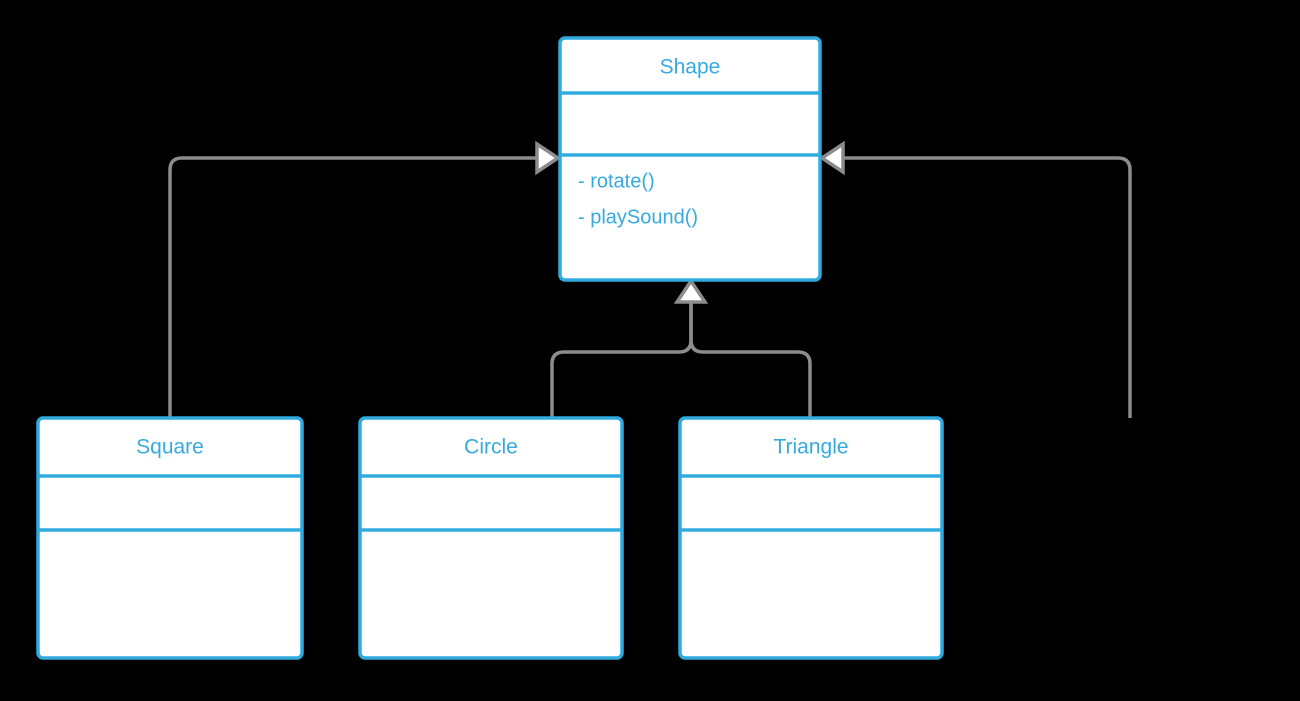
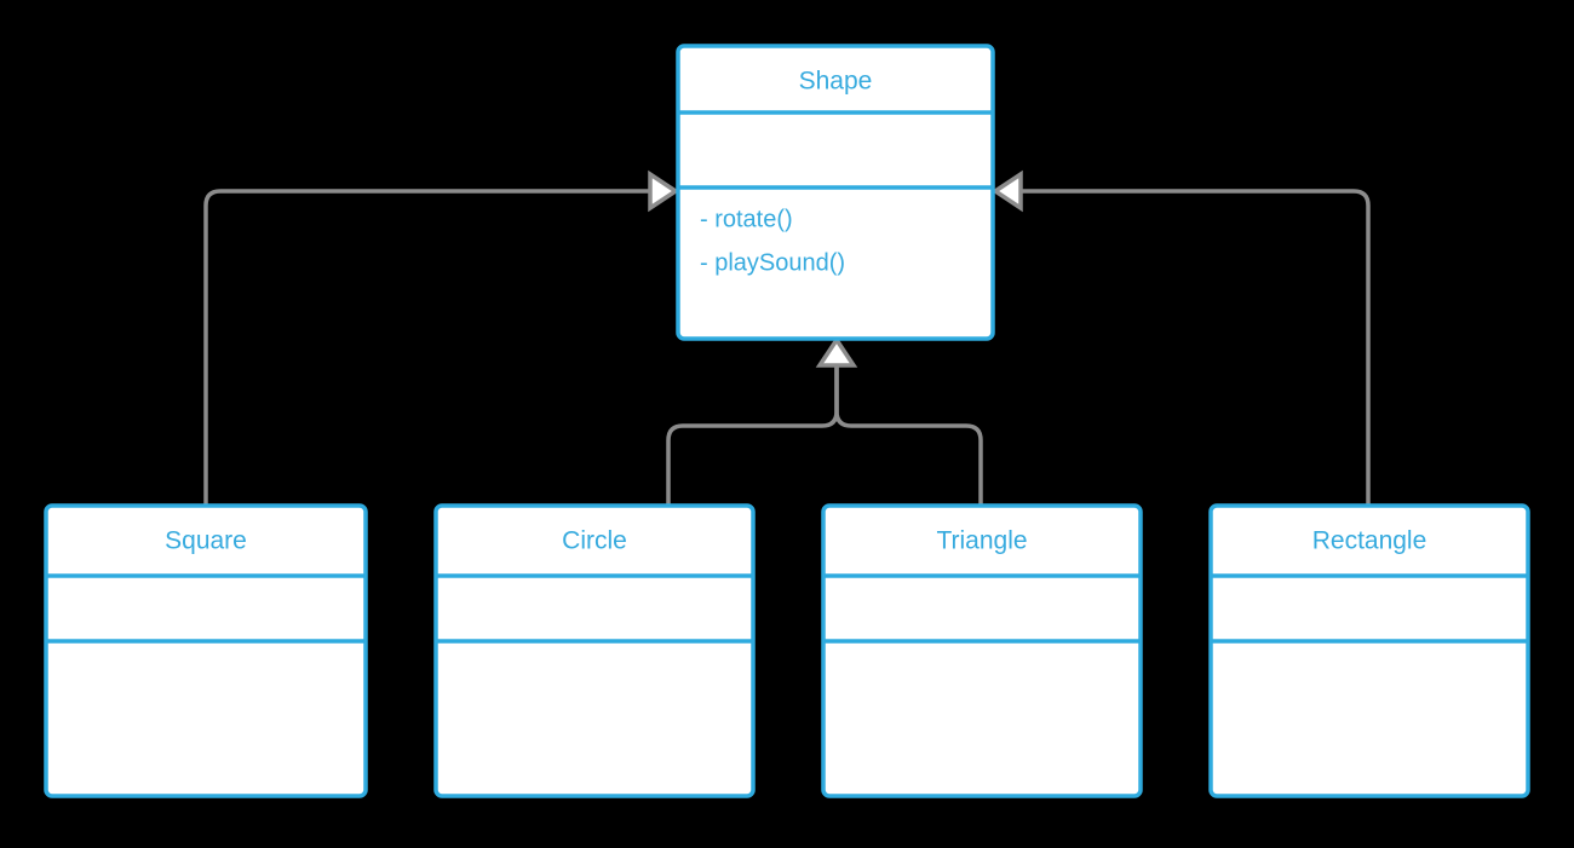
  Shape
  - rotate()
  - playSound()
  Square
  Circle
  Triangle
+ Rectangle
